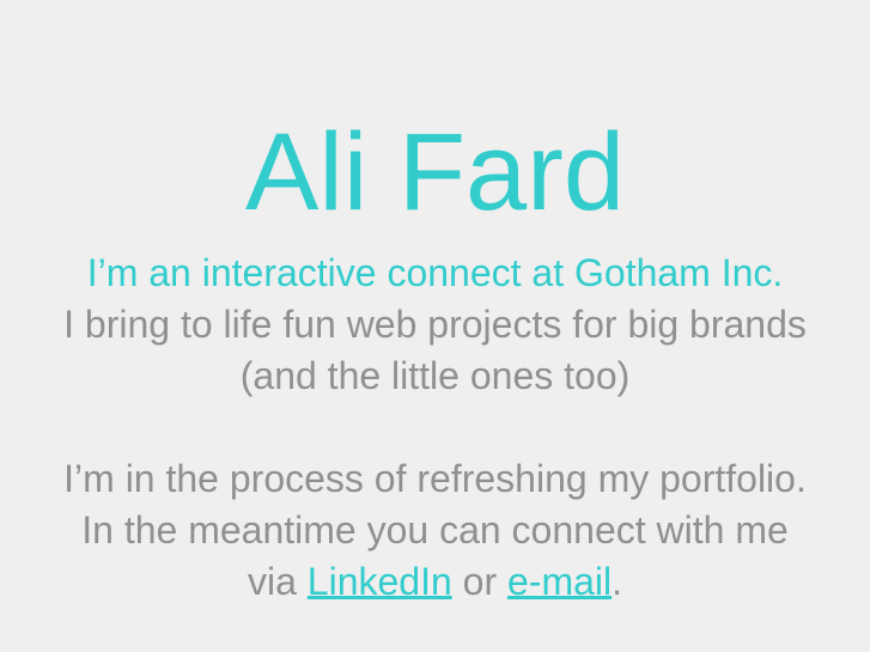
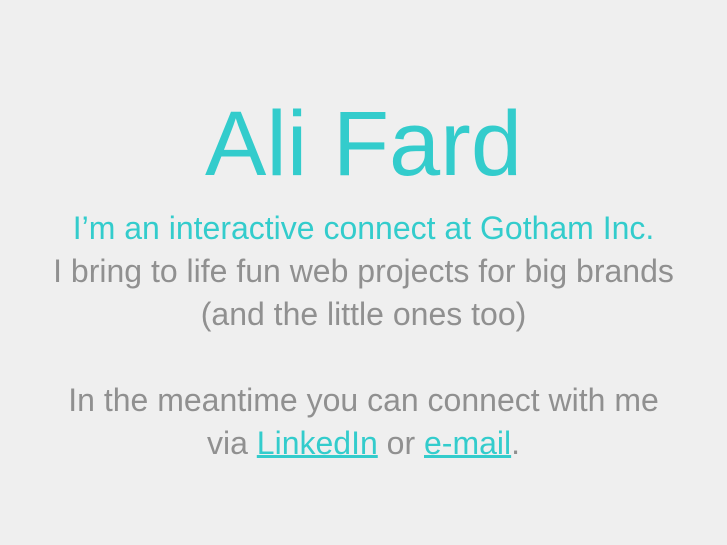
  Ali Fard
  I’m an interactive connect at Gotham Inc.
  I bring to life fun web projects for big brands
  (and the little ones too)
- I’m in the process of refreshing my portfolio.
  In the meantime you can connect with me
  via LinkedIn or e-mail.
